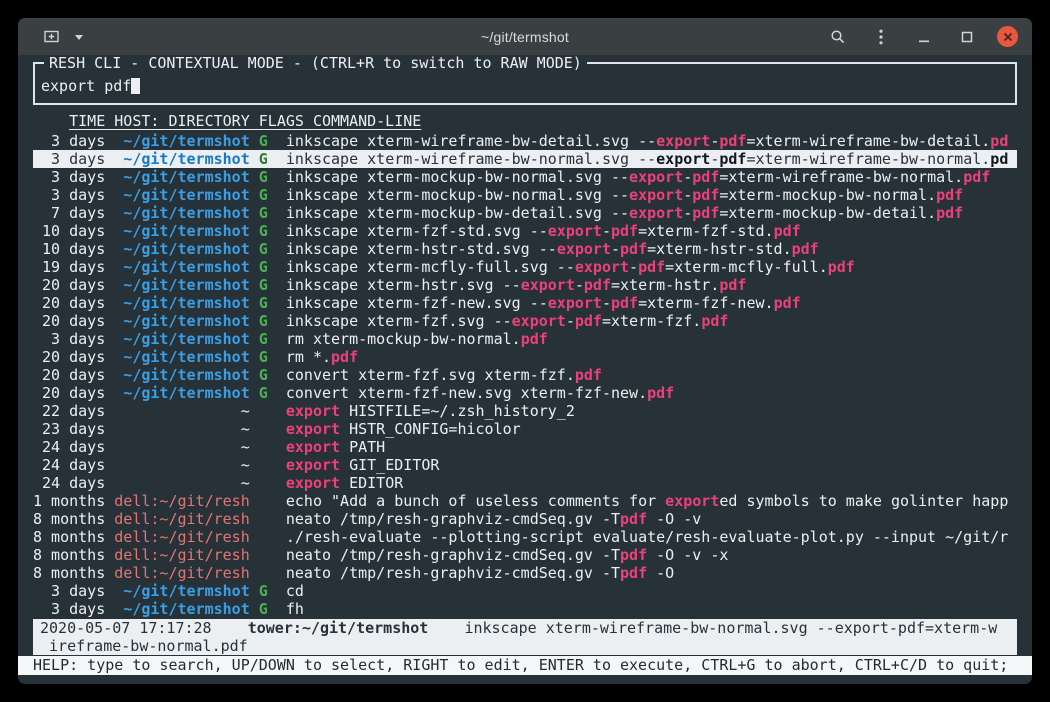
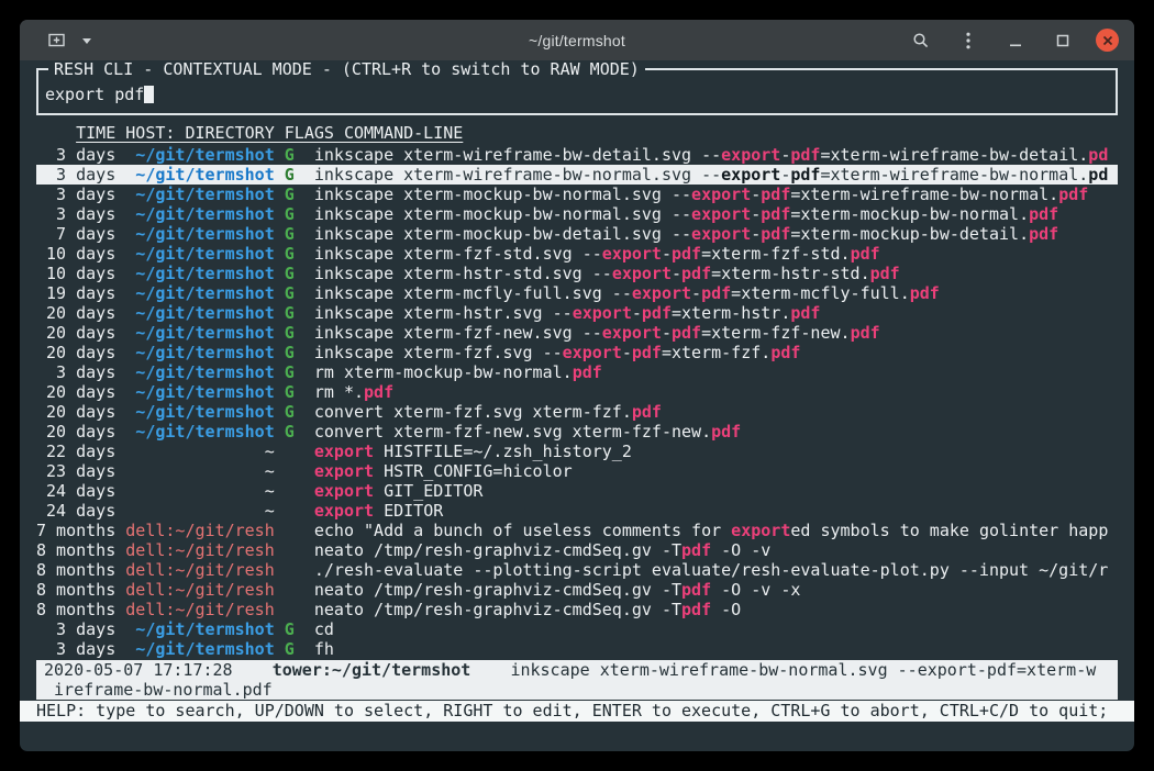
  ~/git/termshot
  RESH CLI - CONTEXTUAL MODE - (CTRL+R to switch to RAW MODE)
  export pdf
  TIME HOST: DIRECTORY FLAGS COMMAND-LINE
  3 days ~/git/termshot G inkscape xterm-wireframe-bw-detail.svg --export-pdf=xterm-wireframe-bw-detail.pd
  3 days ~/git/termshot G inkscape xterm-wireframe-bw-normal.svg --export-pdf=xterm-wireframe-bw-normal.pd
  3 days ~/git/termshot G inkscape xterm-mockup-bw-normal.svg --export-pdf=xterm-wireframe-bw-normal.pdf
  3 days ~/git/termshot G inkscape xterm-mockup-bw-normal.svg --export-pdf=xterm-mockup-bw-normal.pdf
  7 days ~/git/termshot G inkscape xterm-mockup-bw-detail.svg --export-pdf=xterm-mockup-bw-detail.pdf
  10 days ~/git/termshot G inkscape xterm-fzf-std.svg --export-pdf=xterm-fzf-std.pdf
  10 days ~/git/termshot G inkscape xterm-hstr-std.svg --export-pdf=xterm-hstr-std.pdf
  19 days ~/git/termshot G inkscape xterm-mcfly-full.svg --export-pdf=xterm-mcfly-full.pdf
  20 days ~/git/termshot G inkscape xterm-hstr.svg --export-pdf=xterm-hstr.pdf
  20 days ~/git/termshot G inkscape xterm-fzf-new.svg --export-pdf=xterm-fzf-new.pdf
  20 days ~/git/termshot G inkscape xterm-fzf.svg --export-pdf=xterm-fzf.pdf
  3 days ~/git/termshot G rm xterm-mockup-bw-normal.pdf
  20 days ~/git/termshot G rm *.pdf
  20 days ~/git/termshot G convert xterm-fzf.svg xterm-fzf.pdf
  20 days ~/git/termshot G convert xterm-fzf-new.svg xterm-fzf-new.pdf
  22 days ~ export HISTFILE=~/.zsh_history_2
  23 days ~ export HSTR_CONFIG=hicolor
- 24 days ~ export PATH
  24 days ~ export GIT_EDITOR
  24 days ~ export EDITOR
- 1 months dell:~/git/resh echo "Add a bunch of useless comments for exported symbols to make golinter happ
+ 7 months dell:~/git/resh echo "Add a bunch of useless comments for exported symbols to make golinter happ
  8 months dell:~/git/resh neato /tmp/resh-graphviz-cmdSeq.gv -Tpdf -O -v
  8 months dell:~/git/resh ./resh-evaluate --plotting-script evaluate/resh-evaluate-plot.py --input ~/git/r
  8 months dell:~/git/resh neato /tmp/resh-graphviz-cmdSeq.gv -Tpdf -O -v -x
  8 months dell:~/git/resh neato /tmp/resh-graphviz-cmdSeq.gv -Tpdf -O
  3 days ~/git/termshot G cd
  3 days ~/git/termshot G fh
  2020-05-07 17:17:28 tower:~/git/termshot inkscape xterm-wireframe-bw-normal.svg --export-pdf=xterm-w
  ireframe-bw-normal.pdf
  HELP: type to search, UP/DOWN to select, RIGHT to edit, ENTER to execute, CTRL+G to abort, CTRL+C/D to quit;
